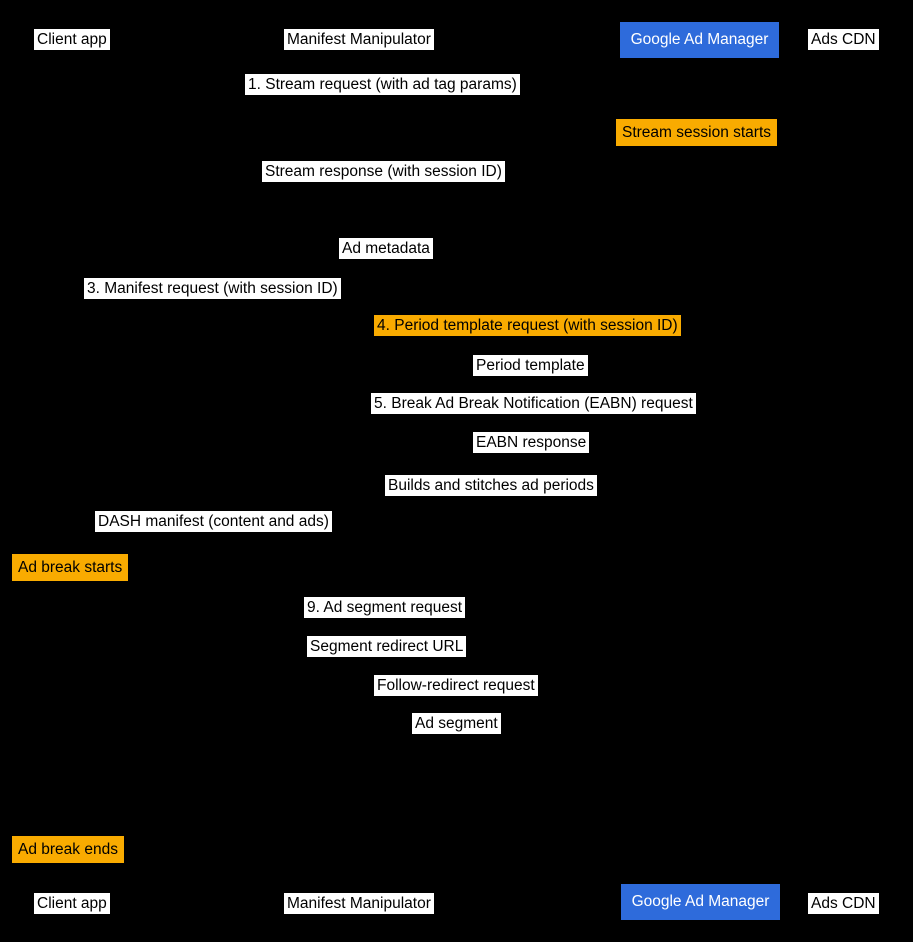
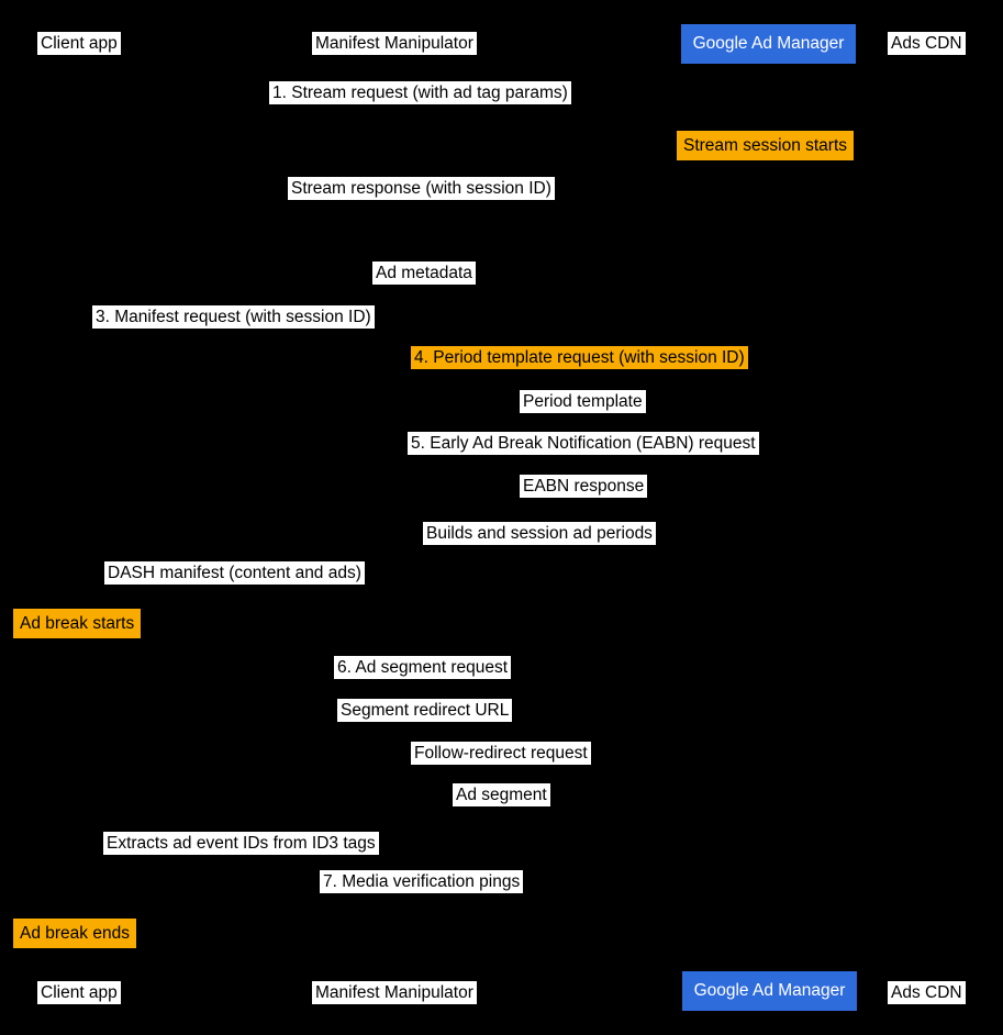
  Client app
  Manifest Manipulator
  Google Ad Manager
  Ads CDN
  1. Stream request (with ad tag params)
  Stream session starts
  Stream response (with session ID)
  Ad metadata
  3. Manifest request (with session ID)
  4. Period template request (with session ID)
  Period template
- 5. Break Ad Break Notification (EABN) request
+ 5. Early Ad Break Notification (EABN) request
  EABN response
- Builds and stitches ad periods
+ Builds and session ad periods
  DASH manifest (content and ads)
  Ad break starts
- 9. Ad segment request
+ 6. Ad segment request
  Segment redirect URL
  Follow-redirect request
  Ad segment
+ Extracts ad event IDs from ID3 tags
+ 7. Media verification pings
  Ad break ends
  Client app
  Manifest Manipulator
  Google Ad Manager
  Ads CDN
